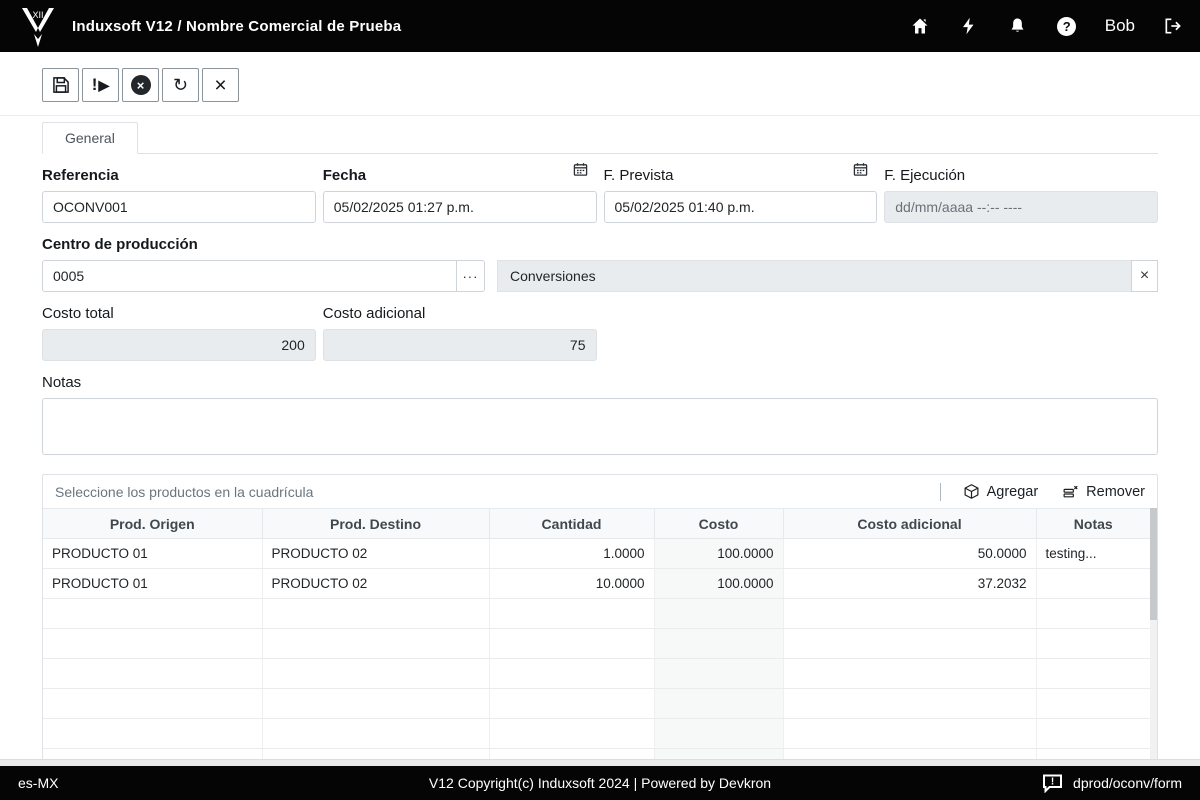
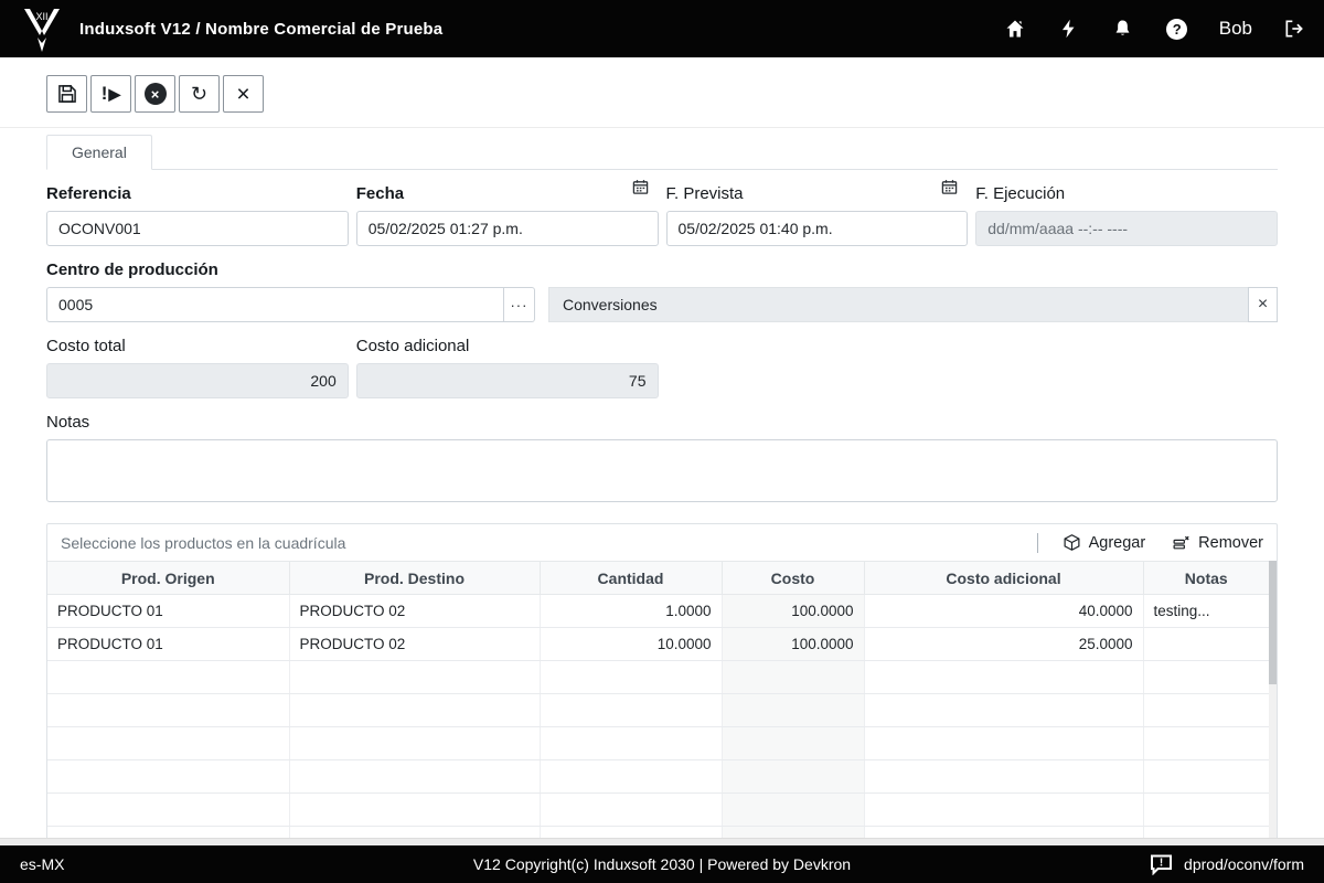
  XII
  Induxsoft V12 / Nombre Comercial de Prueba
  ?
  Bob
  !
  ▶
  ×
  ↻
  ×
  General
  Referencia
  OCONV001
  Fecha
  05/02/2025 01:27 p.m.
  F. Prevista
  05/02/2025 01:40 p.m.
  F. Ejecución
  dd/mm/aaaa --:-- ----
  Centro de producción
  0005
  ···
  Conversiones
  ×
  Costo total
  200
  Costo adicional
  75
  Notas
  Seleccione los productos en la cuadrícula
  Agregar
  Remover
  Prod. Origen	Prod. Destino	Cantidad	Costo	Costo adicional	Notas
- PRODUCTO 01	PRODUCTO 02	1.0000	100.0000	50.0000	testing...
+ PRODUCTO 01	PRODUCTO 02	1.0000	100.0000	40.0000	testing...
- PRODUCTO 01	PRODUCTO 02	10.0000	100.0000	37.2032
+ PRODUCTO 01	PRODUCTO 02	10.0000	100.0000	25.0000
  es-MX
- V12 Copyright(c) Induxsoft 2024 | Powered by Devkron
+ V12 Copyright(c) Induxsoft 2030 | Powered by Devkron
  !
  dprod/oconv/form
